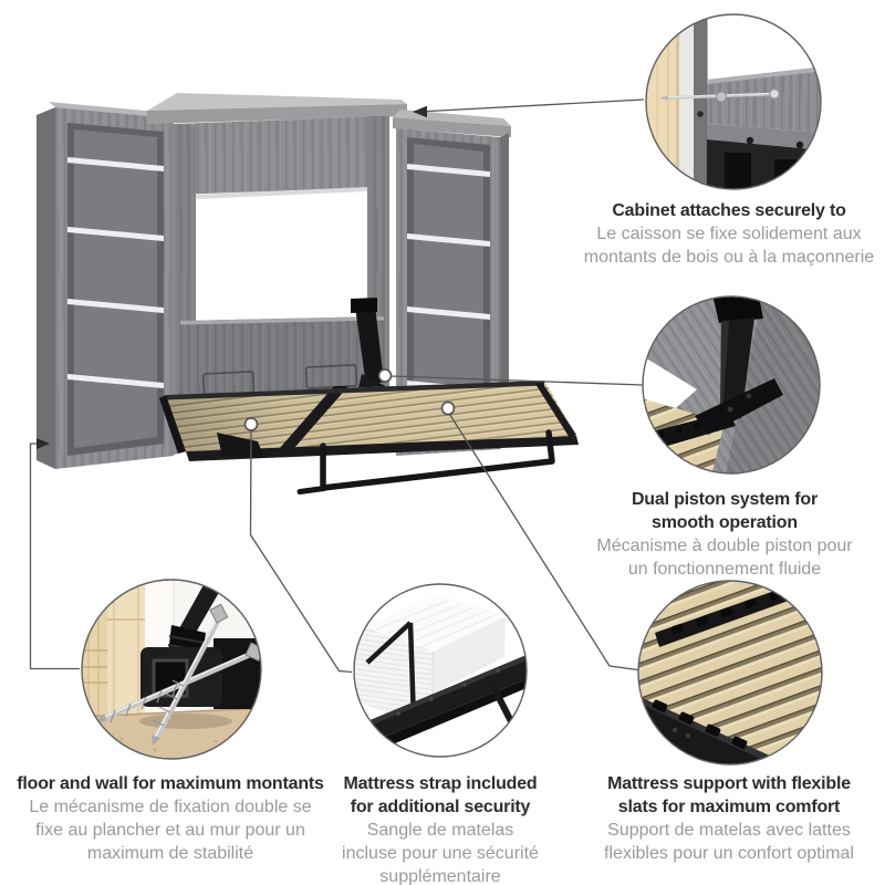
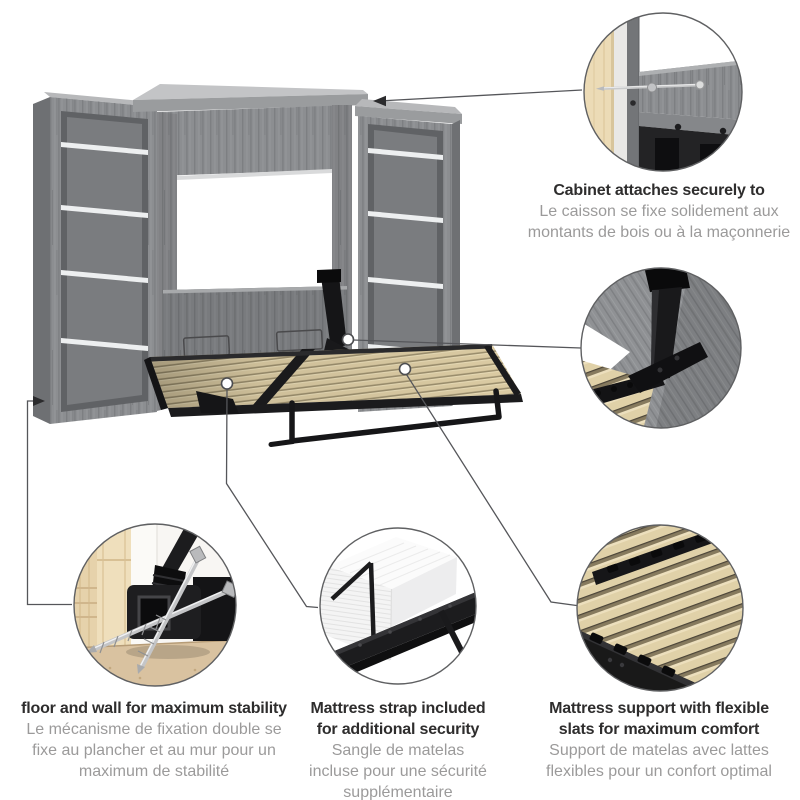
  Cabinet attaches securely to
  Le caisson se fixe solidement aux
  montants de bois ou à la maçonnerie
- Dual piston system for
- smooth operation
- Mécanisme à double piston pour
- un fonctionnement fluide
- floor and wall for maximum montants
+ floor and wall for maximum stability
  Le mécanisme de fixation double se
  fixe au plancher et au mur pour un
  maximum de stabilité
  Mattress strap included
  for additional security
  Sangle de matelas
  incluse pour une sécurité
  supplémentaire
  Mattress support with flexible
  slats for maximum comfort
  Support de matelas avec lattes
  flexibles pour un confort optimal
